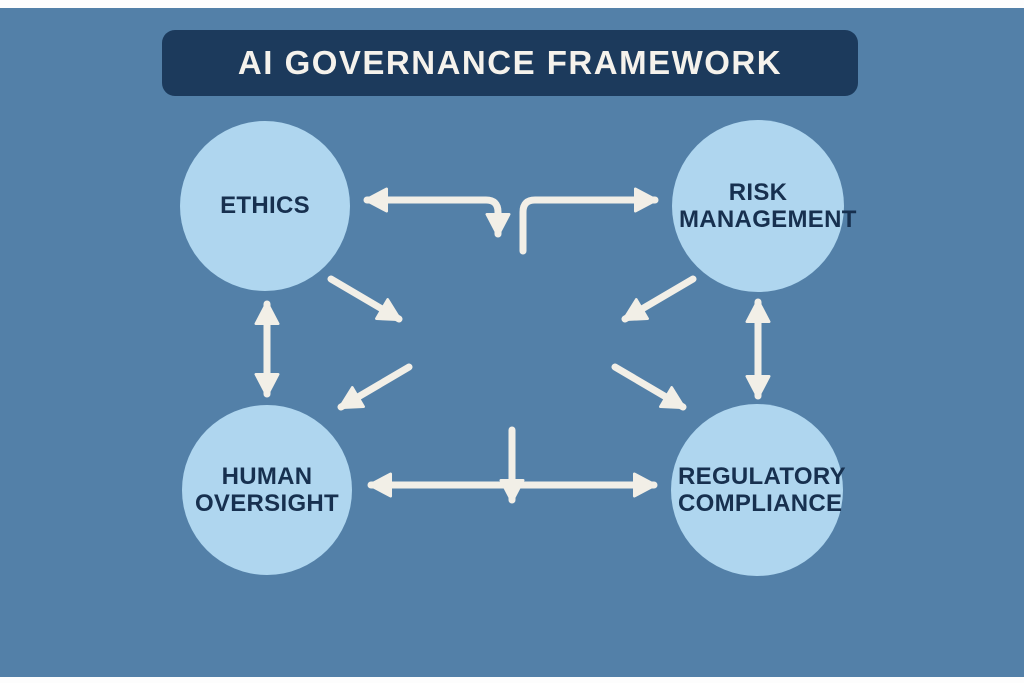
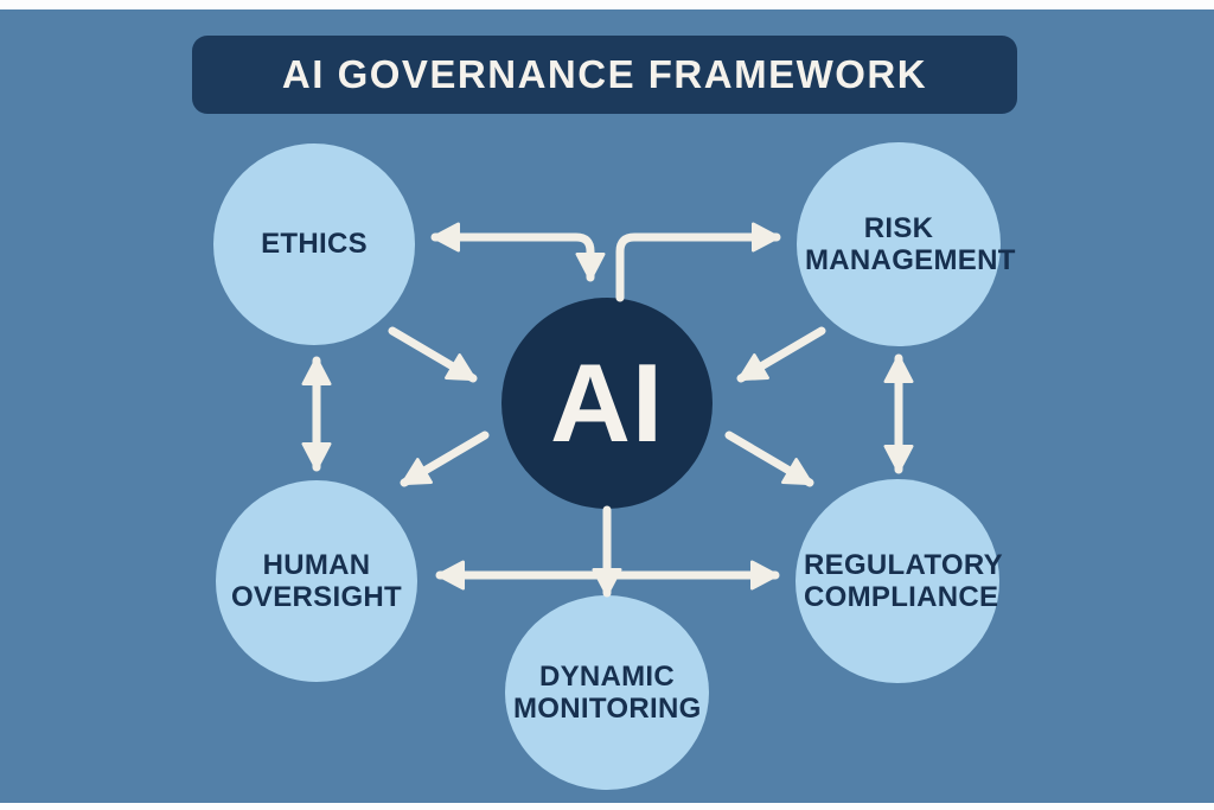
  AI GOVERNANCE FRAMEWORK
  ETHICS
  RISK MANAGEMEN
  HUMAN OVERSIGHT
  REGULATOR COMPLIANCE
+ DYNAMIC MONITORING
+ AI
